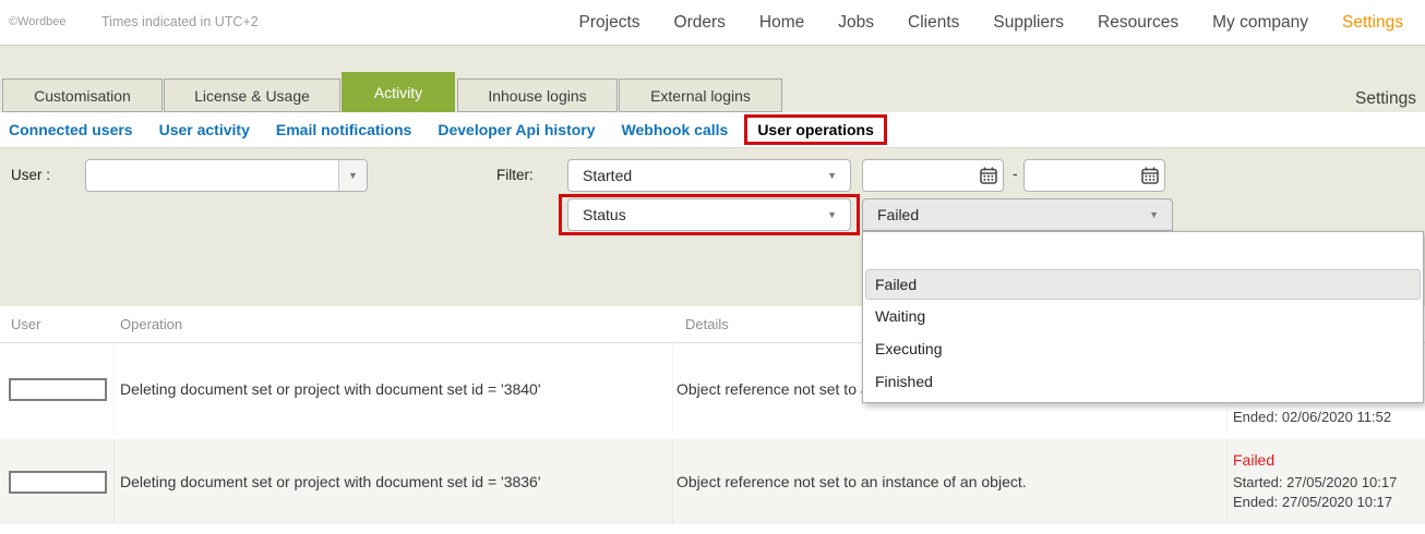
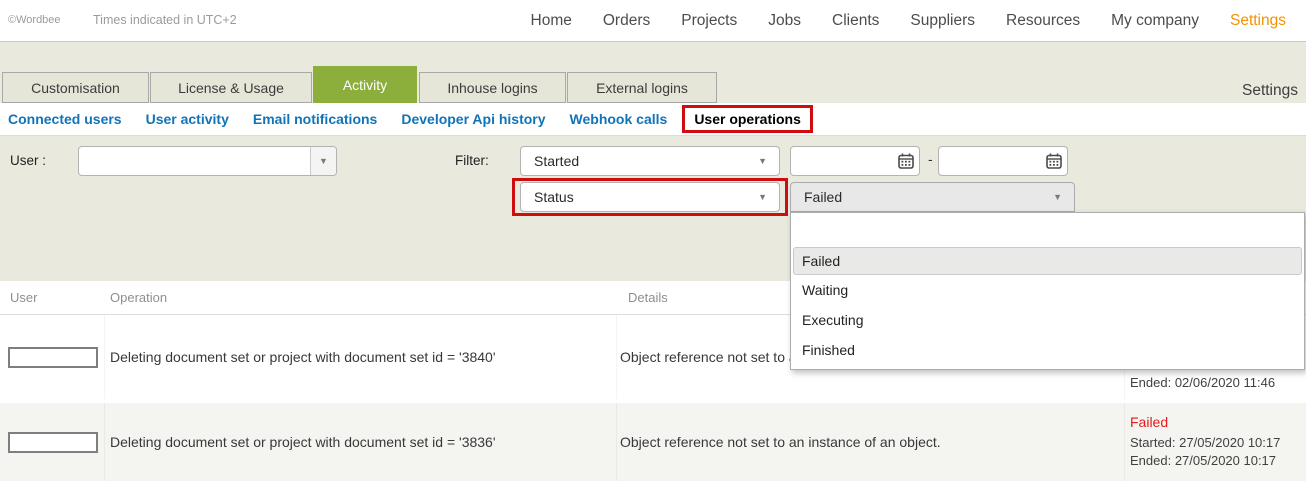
  ©Wordbee
  Times indicated in UTC+2
- Projects
+ Home
  Orders
- Home
+ Projects
  Jobs
  Clients
  Suppliers
  Resources
  My company
  Settings
  Customisation
  License & Usage
  Activity
  Inhouse logins
  External logins
  Settings
  Connected users
  User activity
  Email notifications
  Developer Api history
  Webhook calls
  User operations
  User :
  ▼
  Filter:
  Started
  ▼
  -
  Status
  ▼
  Failed
  ▼
  Failed
  Waiting
  Executing
  Finished
  User
  Operation
  Details
  Deleting document set or project with document set id = '3840'
- Ended: 02/06/2020 11:52
+ Ended: 02/06/2020 11:46
  Deleting document set or project with document set id = '3836'
  Object reference not set to an instance of an object.
  Failed
  Started: 27/05/2020 10:17
  Ended: 27/05/2020 10:17
